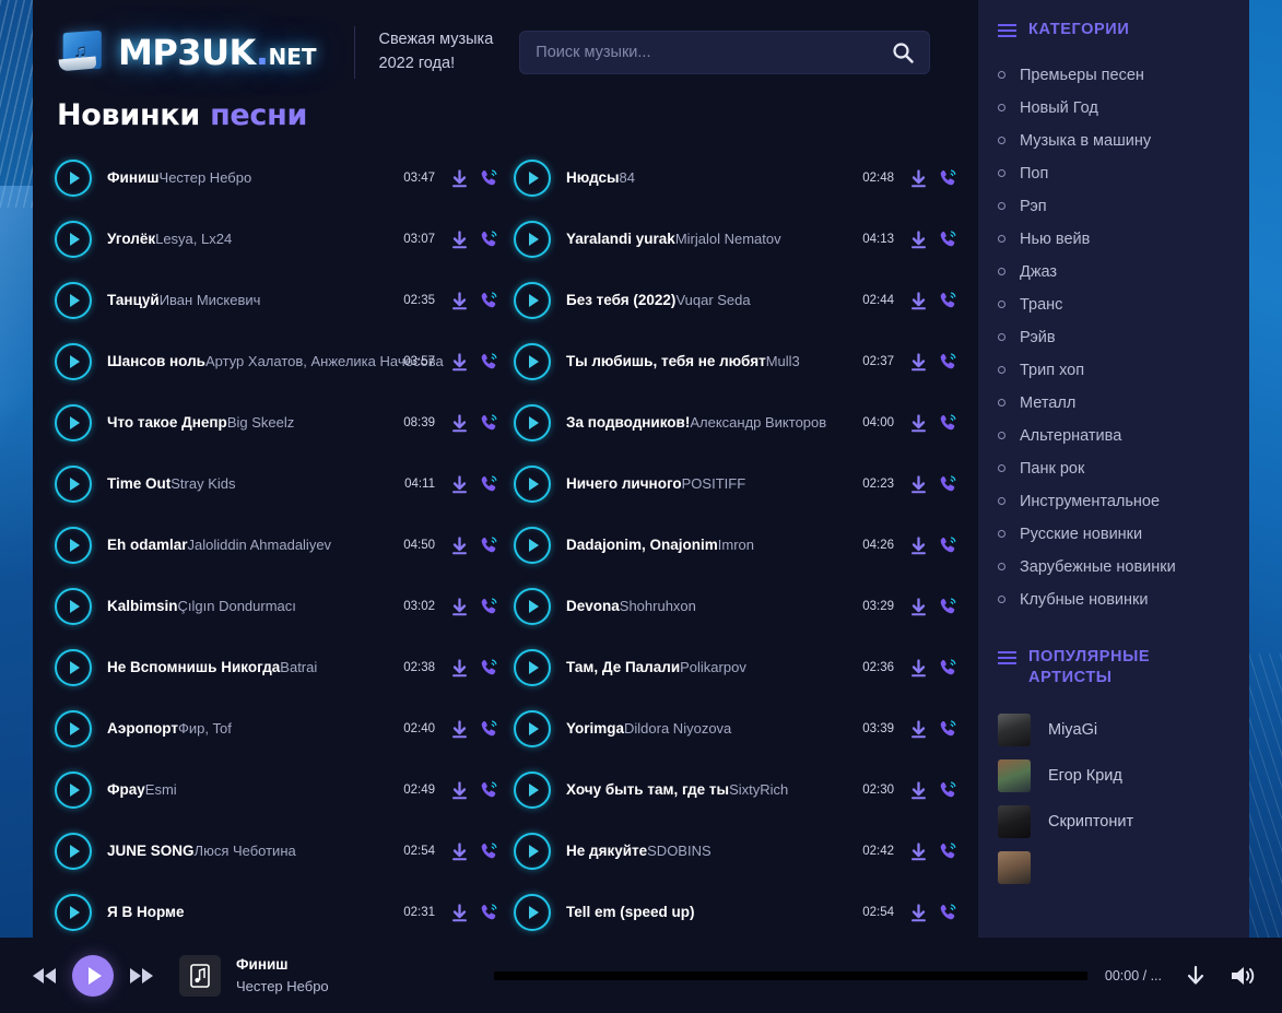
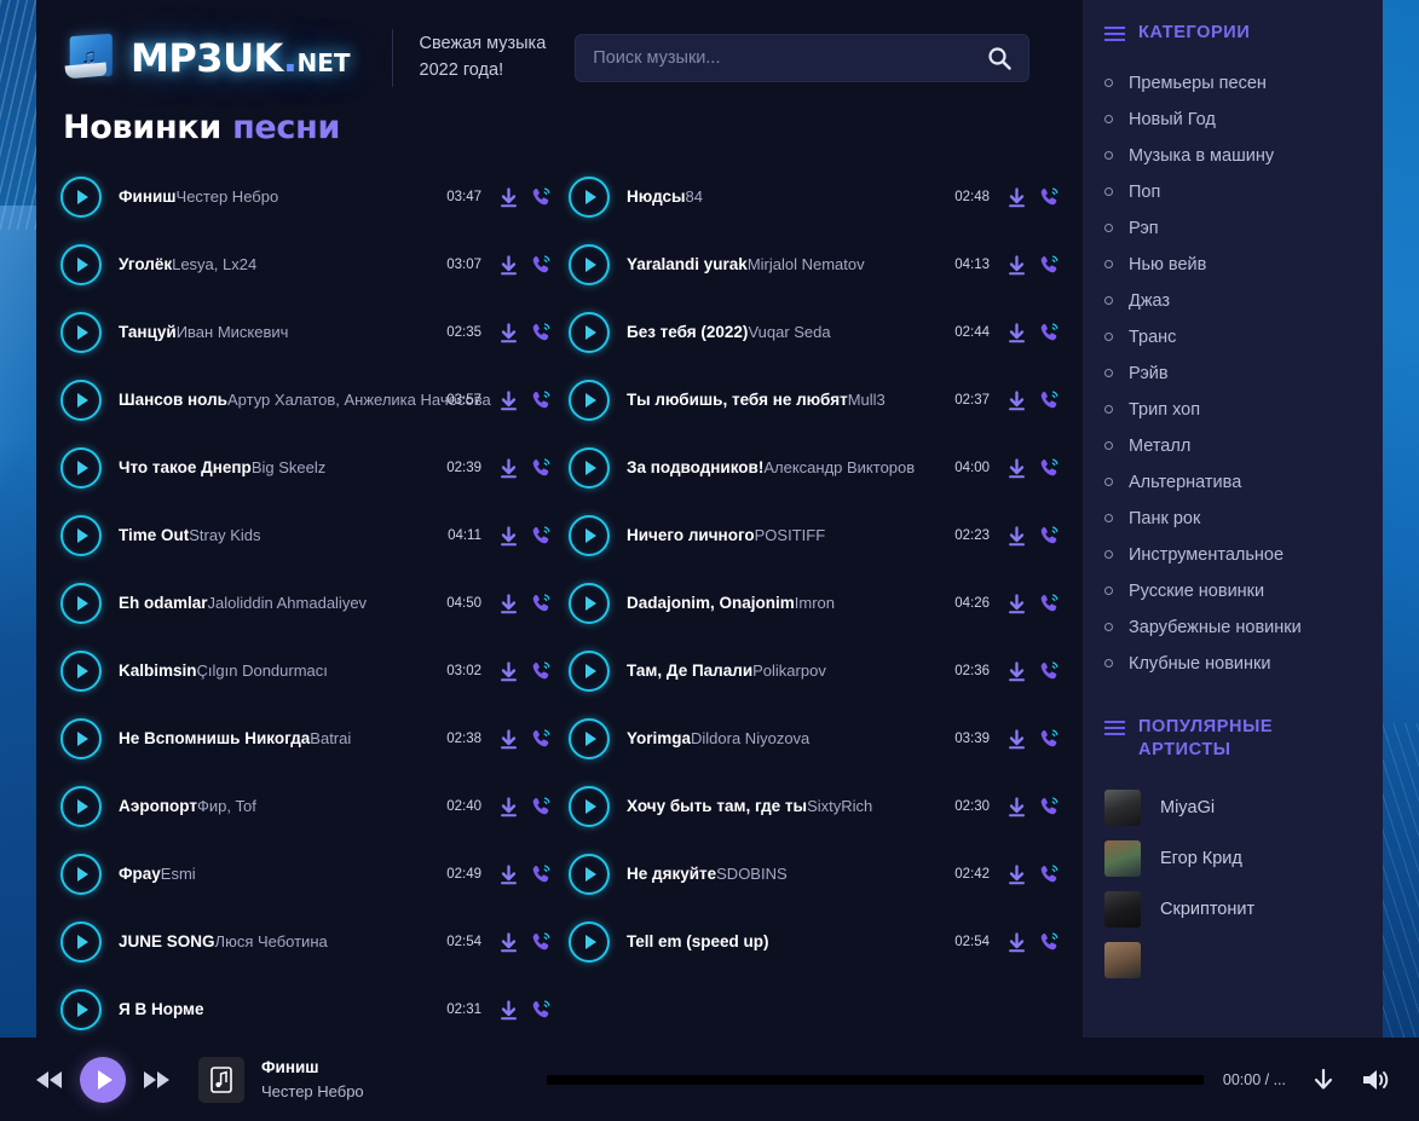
  ♫
  MP3UK.NET
  Свежая музыка
  2022 года!
  Поиск музыки...
  Новинки песни
  ФинишЧестер Небро
  03:47
  УголёкLesya, Lx24
  03:07
  ТанцуйИван Мискевич
  02:35
  Шансов нольАртур Халатов, Анжелика Начесова
  03:57
  Что такое ДнепрBig Skeelz
- 08:39
+ 02:39
  Time OutStray Kids
  04:11
  Eh odamlarJaloliddin Ahmadaliyev
  04:50
  KalbimsinÇılgın Dondurmacı
  03:02
  Не Вспомнишь НикогдаBatrai
  02:38
  АэропортФир, Tof
  02:40
  ФрауEsmi
  02:49
  JUNE SONGЛюся Чеботина
  02:54
  Я В Норме
  02:31
  Нюдсы84
  02:48
  Yaralandi yurakMirjalol Nematov
  04:13
  Без тебя (2022)Vuqar Seda
  02:44
  Ты любишь, тебя не любятMull3
  02:37
  За подводников!Александр Викторов
  04:00
  Ничего личногоPOSITIFF
  02:23
  Dadajonim, OnajonimImron
  04:26
- DevonaShohruhxon
- 03:29
  Там, Де ПалалиPolikarpov
  02:36
  YorimgaDildora Niyozova
  03:39
  Хочу быть там, где тыSixtyRich
  02:30
  Не дякуйтеSDOBINS
  02:42
  Tell em (speed up)
  02:54
  КАТЕГОРИИ
  Премьеры песен
  Новый Год
  Музыка в машину
  Поп
  Рэп
  Нью вейв
  Джаз
  Транс
  Рэйв
  Трип хоп
  Металл
  Альтернатива
  Панк рок
  Инструментальное
  Русские новинки
  Зарубежные новинки
  Клубные новинки
  ПОПУЛЯРНЫЕ АРТИСТЫ
  MiyaGi
  Егор Крид
  Скриптонит
  Финиш
  Честер Небро
  00:00 / ...
